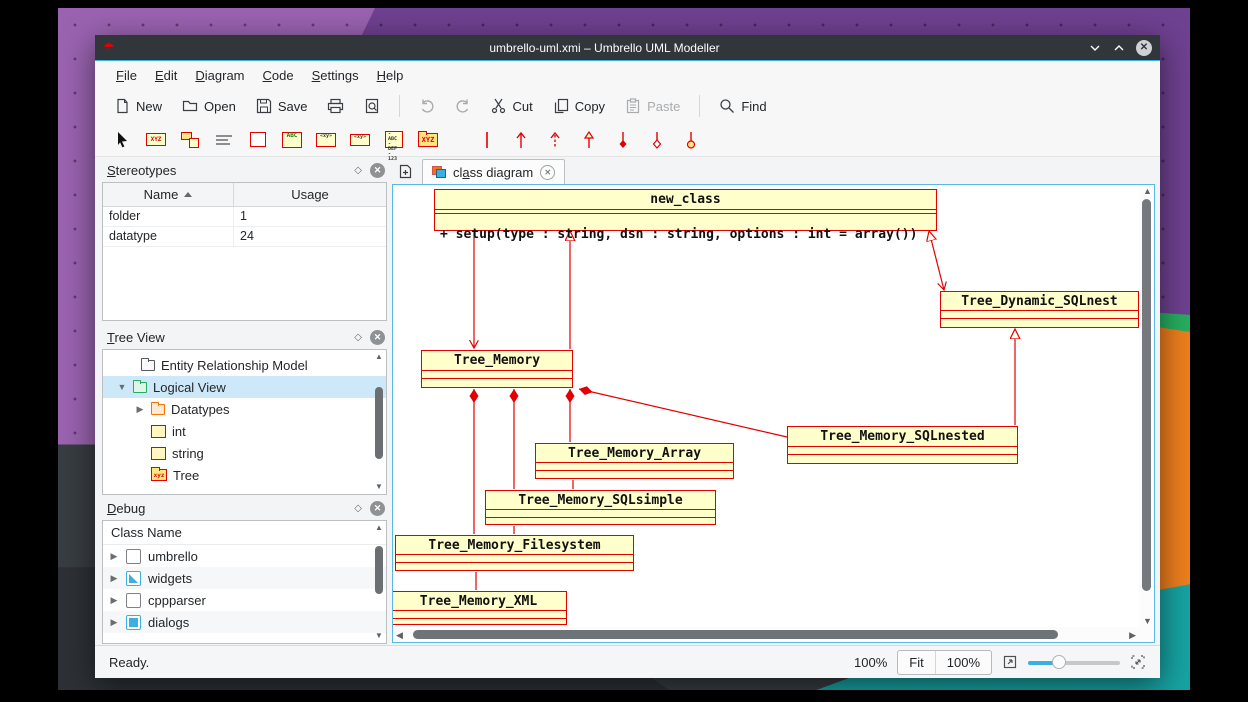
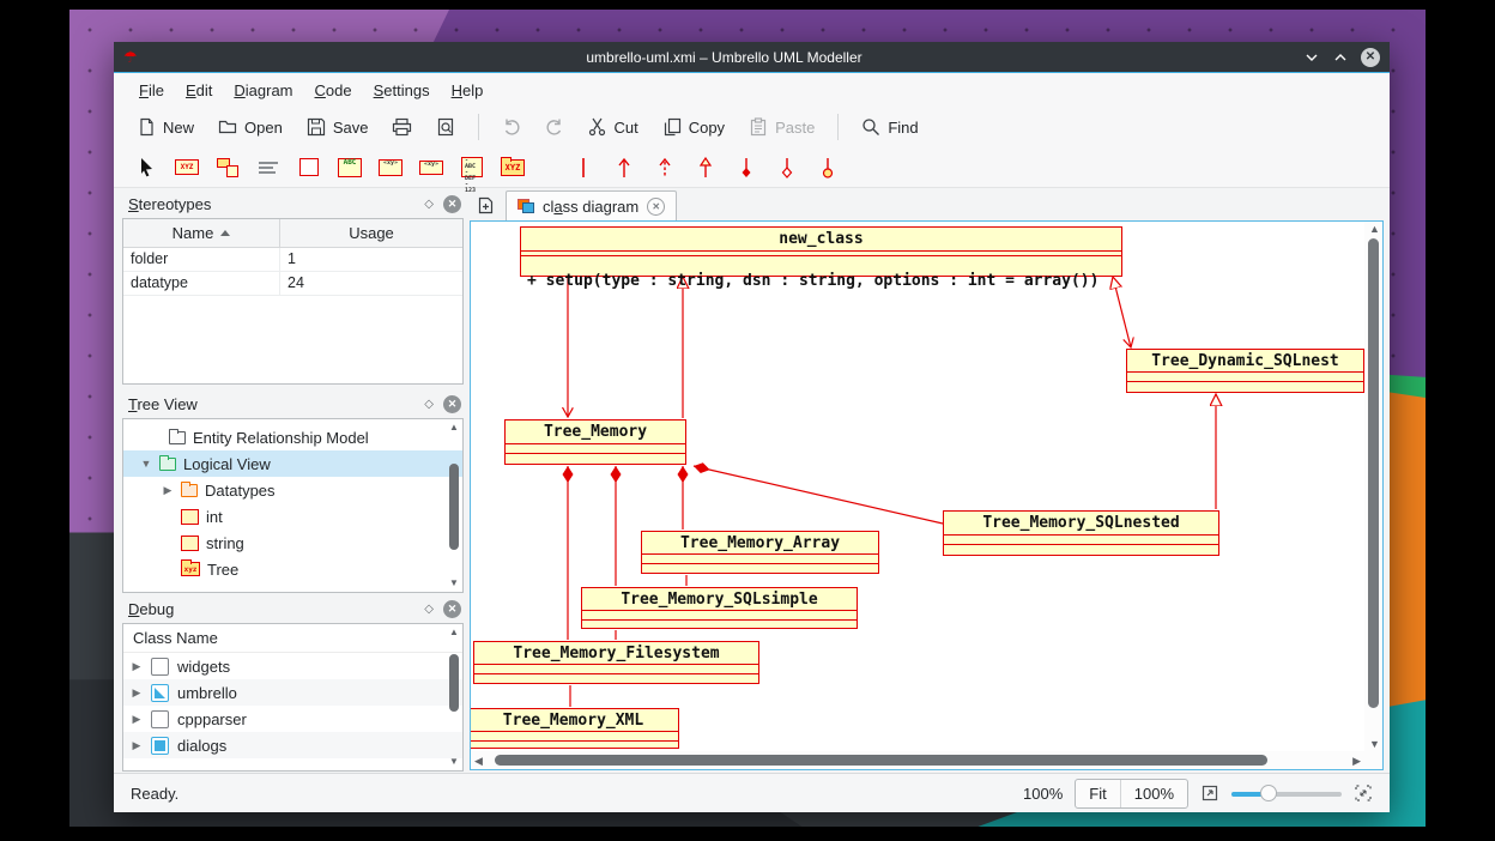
  ☂
  umbrello-uml.xmi – Umbrello UML Modeller
  ✕
  File
  Edit
  Diagram
  Code
  Settings
  Help
  New
  Open
  Save
  Cut
  Copy
  Paste
  Find
  XYZ
  Stereotypes
  ◇
  ✕
  Name
  Usage
  folder
  1
  datatype
  24
  Tree View
  ◇
  ✕
  Entity Relationship Model
  ▼
  Logical View
  ▶
  Datatypes
  int
  string
  Tree
  ▲
  ▼
  Debug
  ◇
  ✕
  Class Name
  ▶
- umbrello
+ widgets
  ▶
- widgets
+ umbrello
  ▶
  cppparser
  ▶
  dialogs
  ▲
  ▼
  class diagram
  ✕
  new_class
  + setup(type : string, dsn : string, options : int = array())
  Tree_Dynamic_SQLnest
  Tree_Memory
  Tree_Memory_SQLnested
  Tree_Memory_Array
  Tree_Memory_SQLsimple
  Tree_Memory_Filesystem
  Tree_Memory_XML
  ▲
  ▼
  ◀
  ▶
  Ready.
  100%
  Fit
  100%
